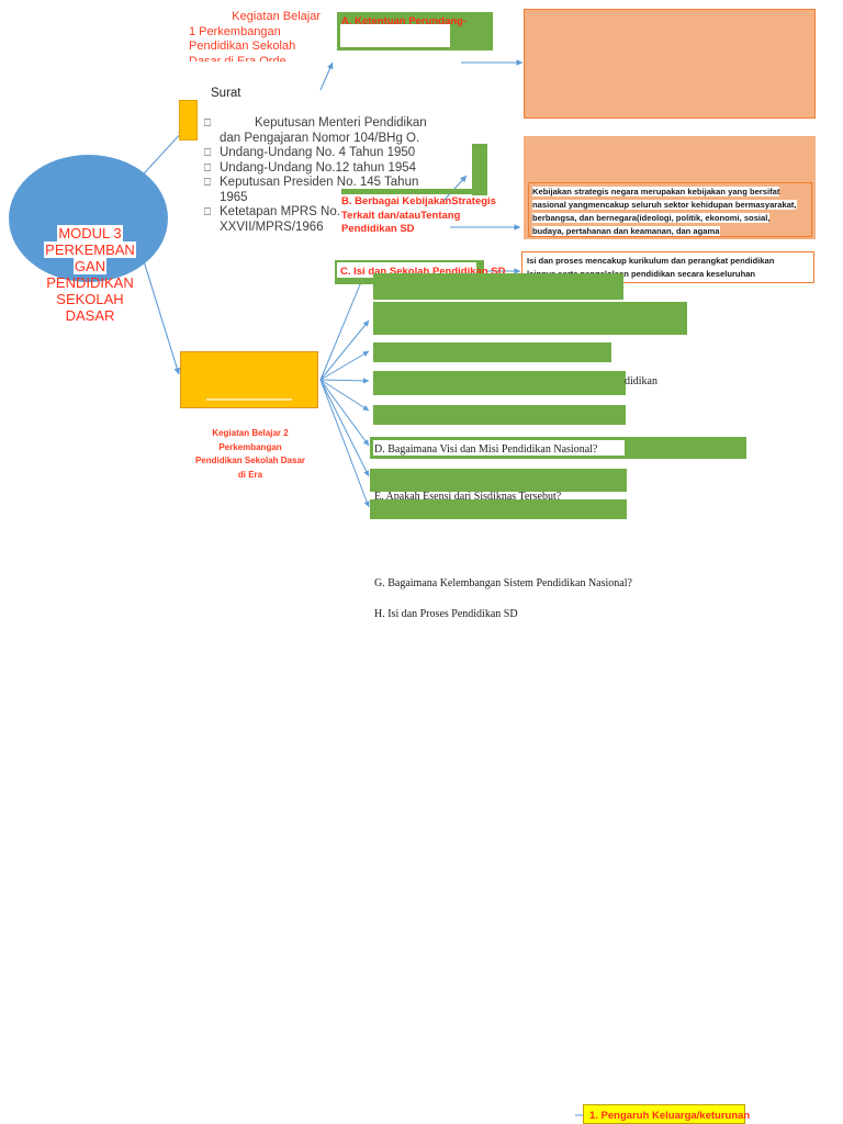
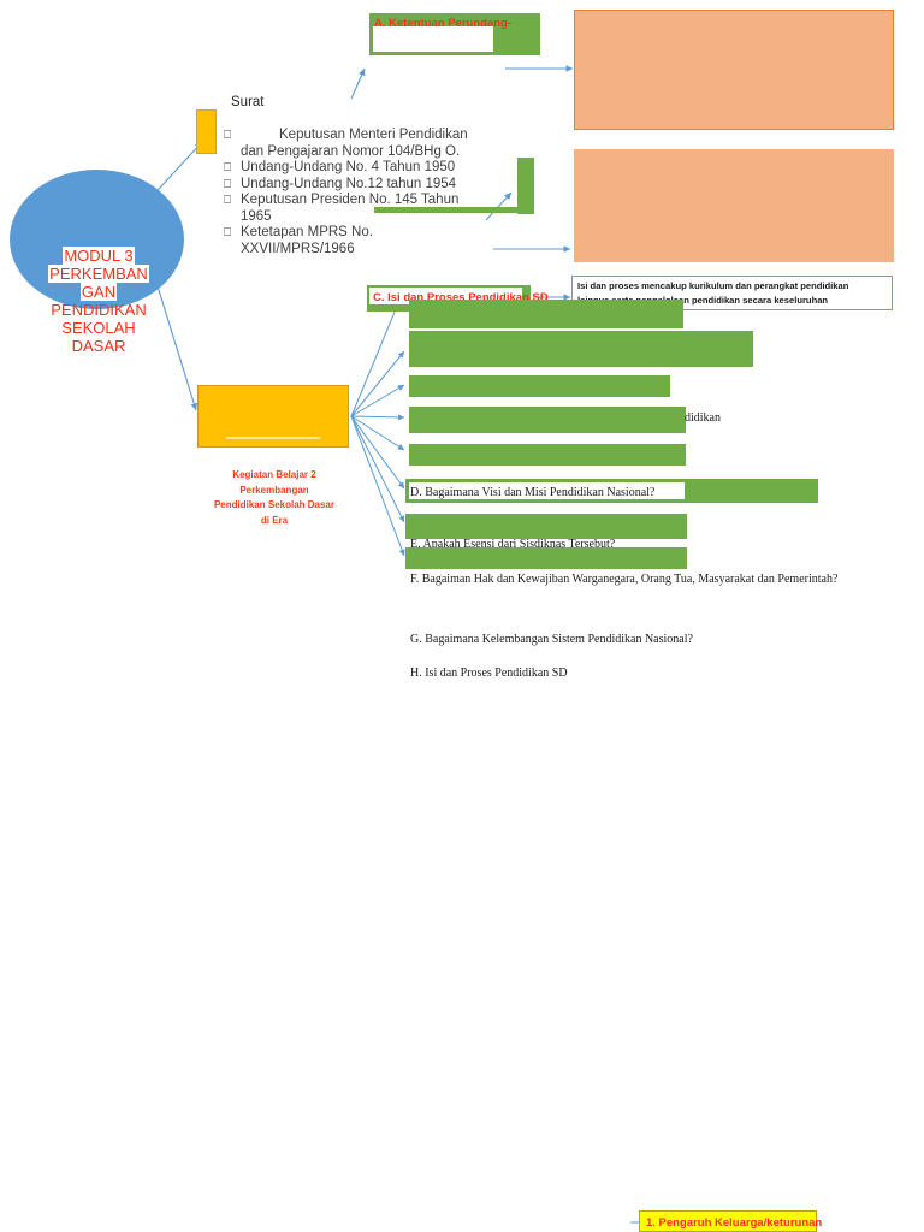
- Kegiatan Belajar
- 1 Perkembangan
- Pendidikan Sekolah
  A. Ketentuan Perundang-
  Surat
  ⎕
  Keputusan Menteri Pendidikan dan Pengajaran Nomor 104/BHg O.
  ⎕
  Undang-Undang No. 4 Tahun 1950
  ⎕
  Undang-Undang No.12 tahun 1954
  ⎕
  Keputusan Presiden No. 145 Tahun 1965
  ⎕
  Ketetapan MPRS No. XXVII/MPRS/1966
  MODUL 3
  PERKEMBAN
  GAN
  PENDIDIKAN
  SEKOLAH
  DASAR
- Kebijakan strategis negara merupakan kebijakan yang bersifat
- nasional yangmencakup seluruh sektor kehidupan bermasyarakat,
- berbangsa, dan bernegara(ideologi, politik, ekonomi, sosial,
- budaya, pertahanan dan keamanan, dan agama
- B. Berbagai KebijakanStrategis
- Terkait dan/atauTentang
- Pendidikan SD
  Kegiatan Belajar 2
  Perkembangan
  Pendidikan Sekolah Dasar
  di Era
- C. Isi dan Sekolah Pendidikan SD
+ C. Isi dan Proses Pendidikan SD
  Isi dan proses mencakup kurikulum dan perangkat pendidikan
  didikan
  D. Bagaimana Visi dan Misi Pendidikan Nasional?
  E. Apakah Esensi dari Sisdiknas Tersebut?
+ F. Bagaiman Hak dan Kewajiban Warganegara, Orang Tua, Masyarakat dan Pemerintah?
  G. Bagaimana Kelembangan Sistem Pendidikan Nasional?
  H. Isi dan Proses Pendidikan SD
  1. Pengaruh Keluarga/keturunan
